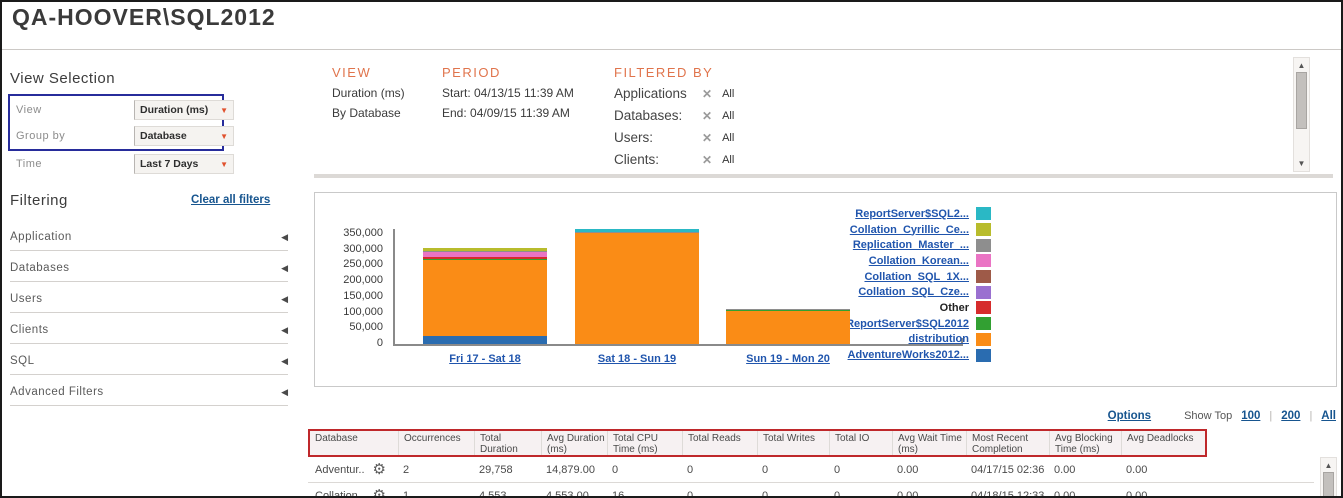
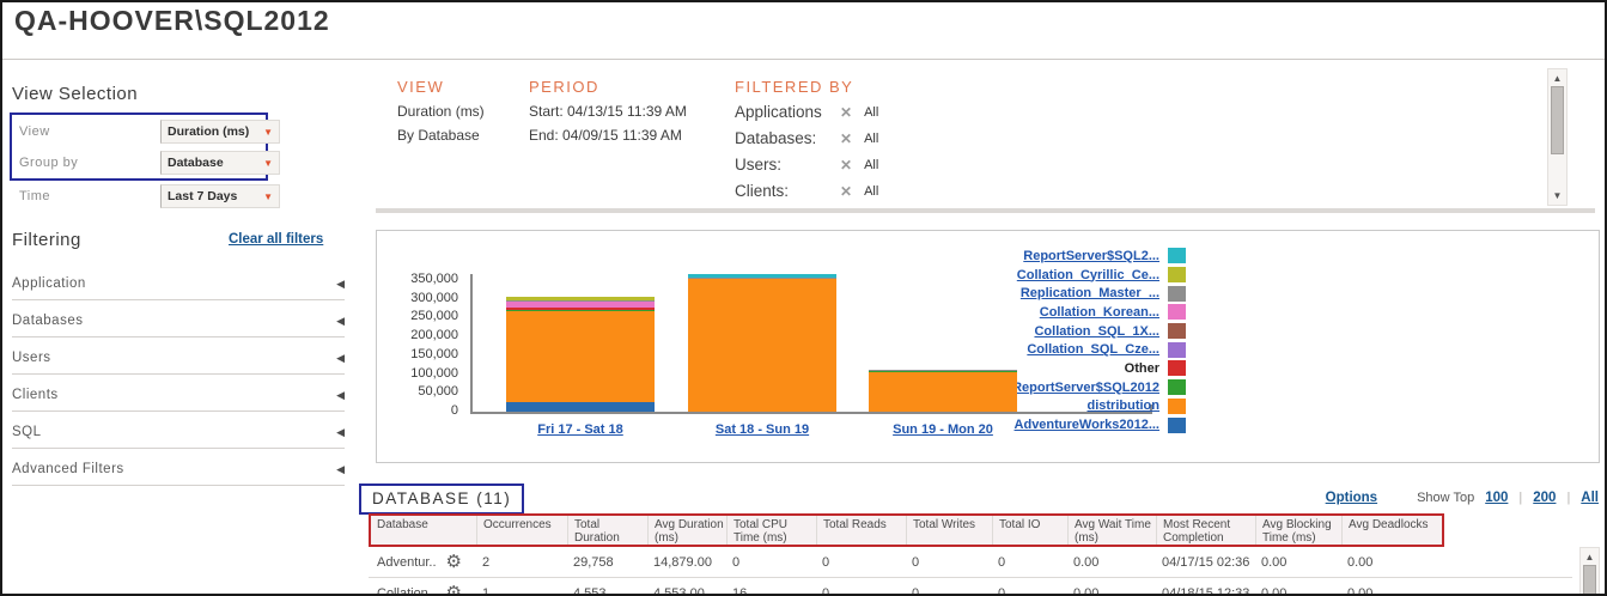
  QA-HOOVER\SQL2012
  View Selection
  View
  Duration (ms)
  ▼
  Group by
  Database
  ▼
  Time
  Last 7 Days
  ▼
  Filtering
  Clear all filters
  Application
  ◀
  Databases
  ◀
  Users
  ◀
  Clients
  ◀
  SQL
  ◀
  Advanced Filters
  ◀
  VIEW
  Duration (ms)
  By Database
  PERIOD
  Start: 04/13/15 11:39 AM
  End: 04/09/15 11:39 AM
  FILTERED BY
  Applications
  ✕
  All
  Databases:
  ✕
  All
  Users:
  ✕
  All
  Clients:
  ✕
  All
  ▲
  ▼
  ReportServer$SQL2...
  Collation_Cyrillic_Ce...
  Replication_Master_...
  Collation_Korean...
  Collation_SQL_1X...
  Collation_SQL_Cze...
  Other
  ReportServer$SQL2012
  distribution
  AdventureWorks2012...
  0
  50,000
  100,000
  150,000
  200,000
  250,000
  300,000
  350,000
  Fri 17 - Sat 18
  Sat 18 - Sun 19
  Sun 19 - Mon 20
+ DATABASE (11)
  Options
  Show Top
  100
  |
  200
  |
  All
  Database
  Occurrences
  Total Duration
  Avg Duration (ms)
  Total CPU Time (ms)
  Total Reads
  Total Writes
  Total IO
  Avg Wait Time (ms)
  Most Recent Completion
  Avg Blocking Time (ms)
  Avg Deadlocks
  Adventur..
  ⚙
  2
  29,758
  14,879.00
  0
  0
  0
  0
  0.00
  04/17/15 02:36
  0.00
  0.00
  Collation_..
  ⚙
  1
  4,553
  4,553.00
  16
  0
  0
  0
  0.00
  04/18/15 12:33
  0.00
  0.00
  ▲
